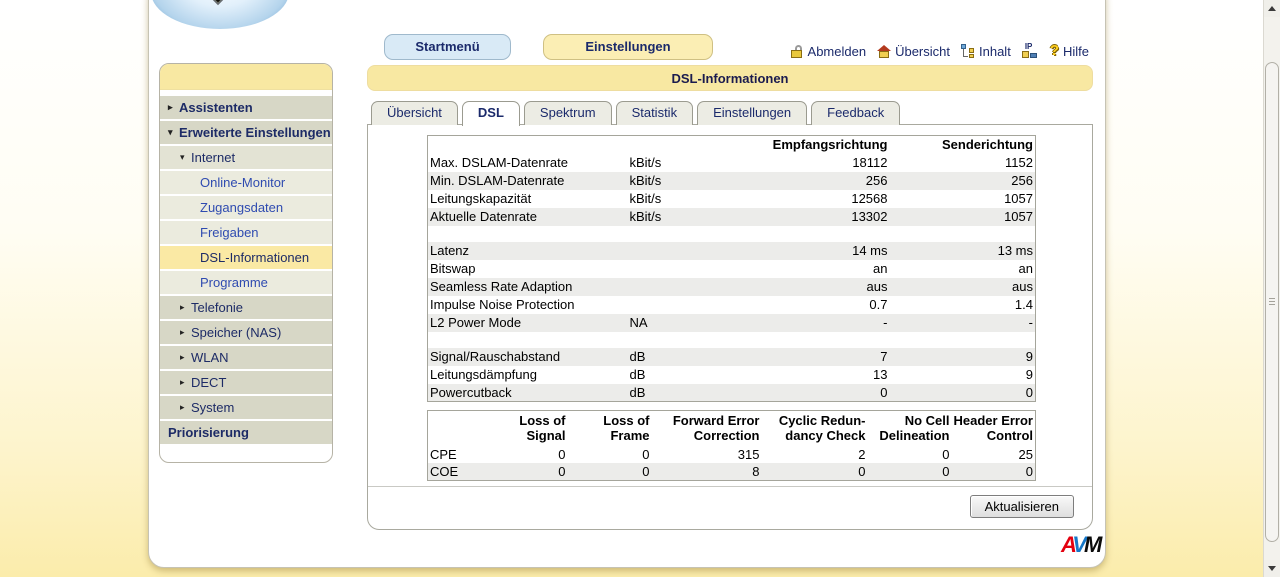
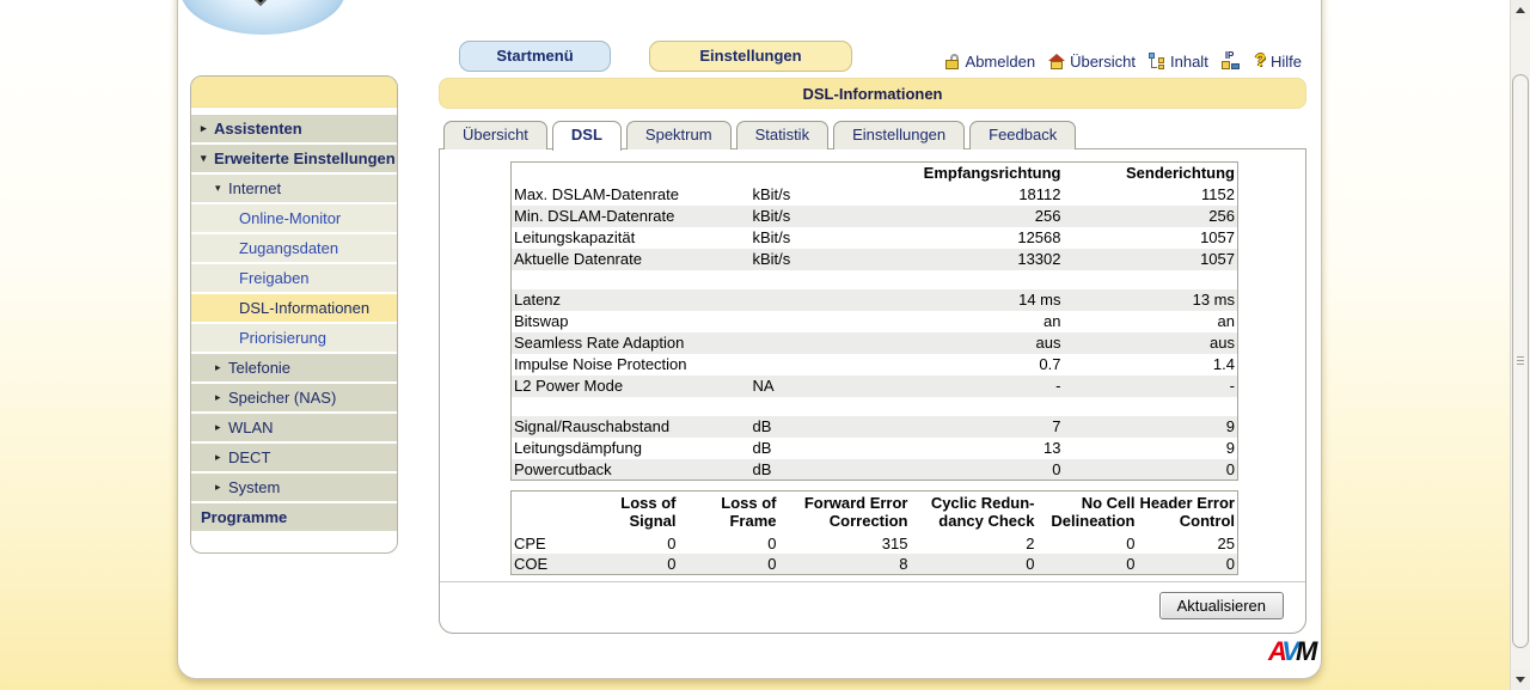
  Startmenü
  Einstellungen
  Abmelden
  Übersicht
  Inhalt
  IP
  ?
  Hilfe
  ▸
  Assistenten
  ▾
  Erweiterte Einstellungen
  ▾
  Internet
  Online-Monitor
  Zugangsdaten
  Freigaben
  DSL-Informationen
- Programme
+ Priorisierung
  ▸
  Telefonie
  ▸
  Speicher (NAS)
  ▸
  WLAN
  ▸
  DECT
  ▸
  System
- Priorisierung
+ Programme
  DSL-Informationen
  Übersicht
  DSL
  Spektrum
  Statistik
  Einstellungen
  Feedback
  		Empfangsrichtung	Senderichtung
  Max. DSLAM-Datenrate	kBit/s	18112	1152
  Min. DSLAM-Datenrate	kBit/s	256	256
  Leitungskapazität	kBit/s	12568	1057
  Aktuelle Datenrate	kBit/s	13302	1057
  Latenz		14 ms	13 ms
  Bitswap		an	an
  Seamless Rate Adaption		aus	aus
  Impulse Noise Protection		0.7	1.4
  L2 Power Mode	NA	-	-
  Signal/Rauschabstand	dB	7	9
  Leitungsdämpfung	dB	13	9
  Powercutback	dB	0	0
  	Loss ofSignal	Loss ofFrame	Forward ErrorCorrection	Cyclic Redun-dancy Check	No CellDelineation	Header ErrorControl
  CPE	0	0	315	2	0	25
  COE	0	0	8	0	0	0
  Aktualisieren
  AVM
